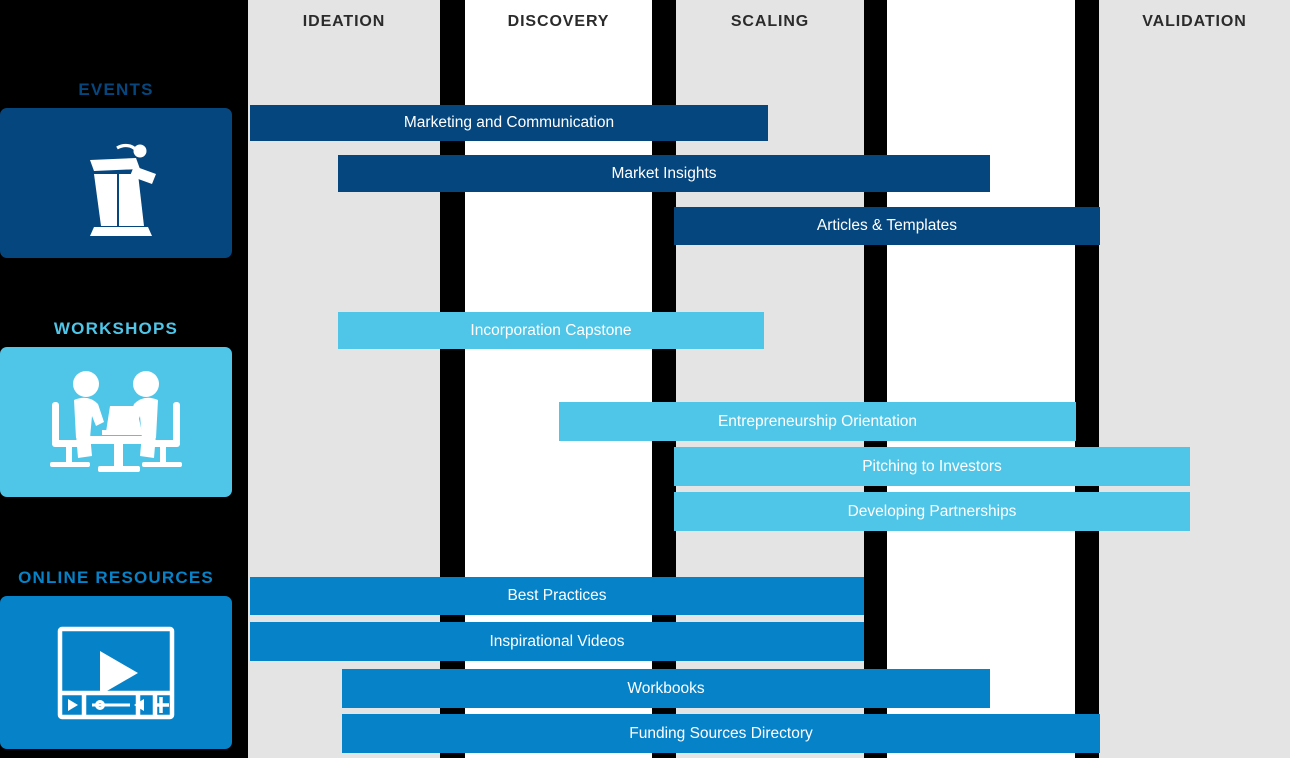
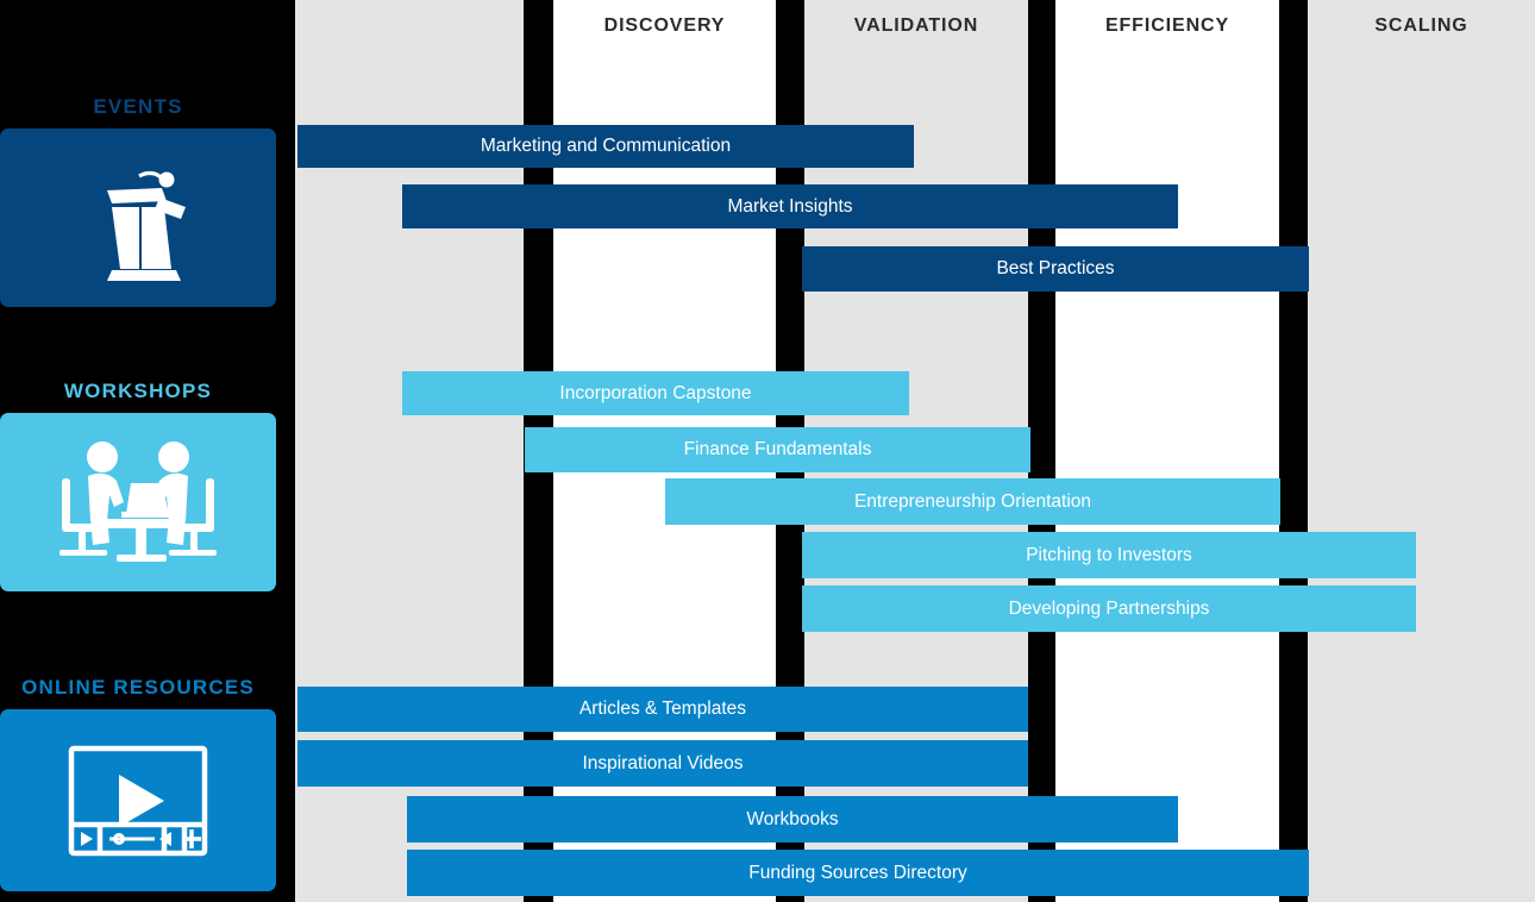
  EVENTS
  WORKSHOPS
  ONLINE RESOURCES
- IDEATION
  DISCOVERY
- SCALING
+ VALIDATION
+ EFFICIENCY
- VALIDATION
+ SCALING
  Marketing and Communication
  Market Insights
- Articles & Templates
+ Best Practices
  Incorporation Capstone
+ Finance Fundamentals
  Entrepreneurship Orientation
  Pitching to Investors
  Developing Partnerships
- Best Practices
+ Articles & Templates
  Inspirational Videos
  Workbooks
  Funding Sources Directory
